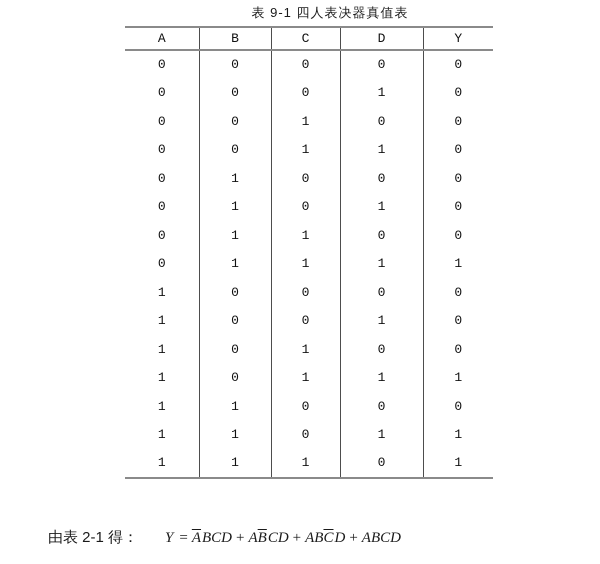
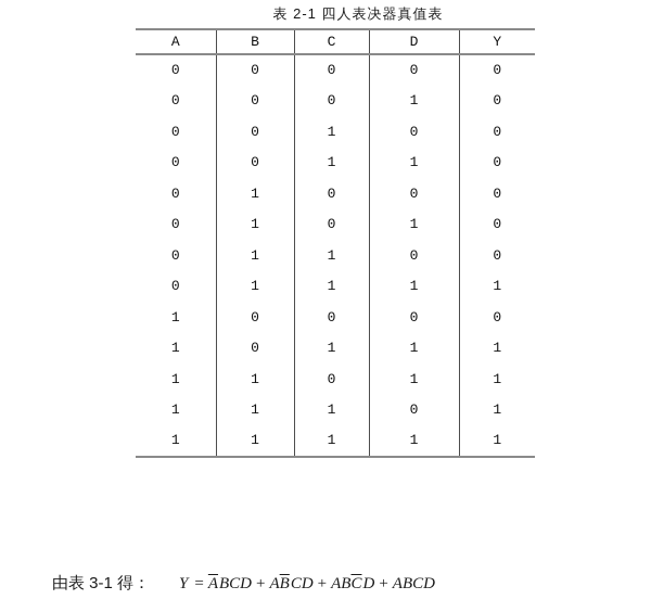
- 表 9-1 四人表决器真值表
+ 表 2-1 四人表决器真值表
  A	B	C	D	Y
  0	0	0	0	0
  0	0	0	1	0
  0	0	1	0	0
  0	0	1	1	0
  0	1	0	0	0
  0	1	0	1	0
  0	1	1	0	0
  0	1	1	1	1
  1	0	0	0	0
- 1	0	0	1	0
- 1	0	1	0	0
  1	0	1	1	1
- 1	1	0	0	0
  1	1	0	1	1
  1	1	1	0	1
+ 1	1	1	1	1
- 由表 2-1 得： Y = ABCD + ABCD + ABCD + ABCD
+ 由表 3-1 得： Y = ABCD + ABCD + ABCD + ABCD
